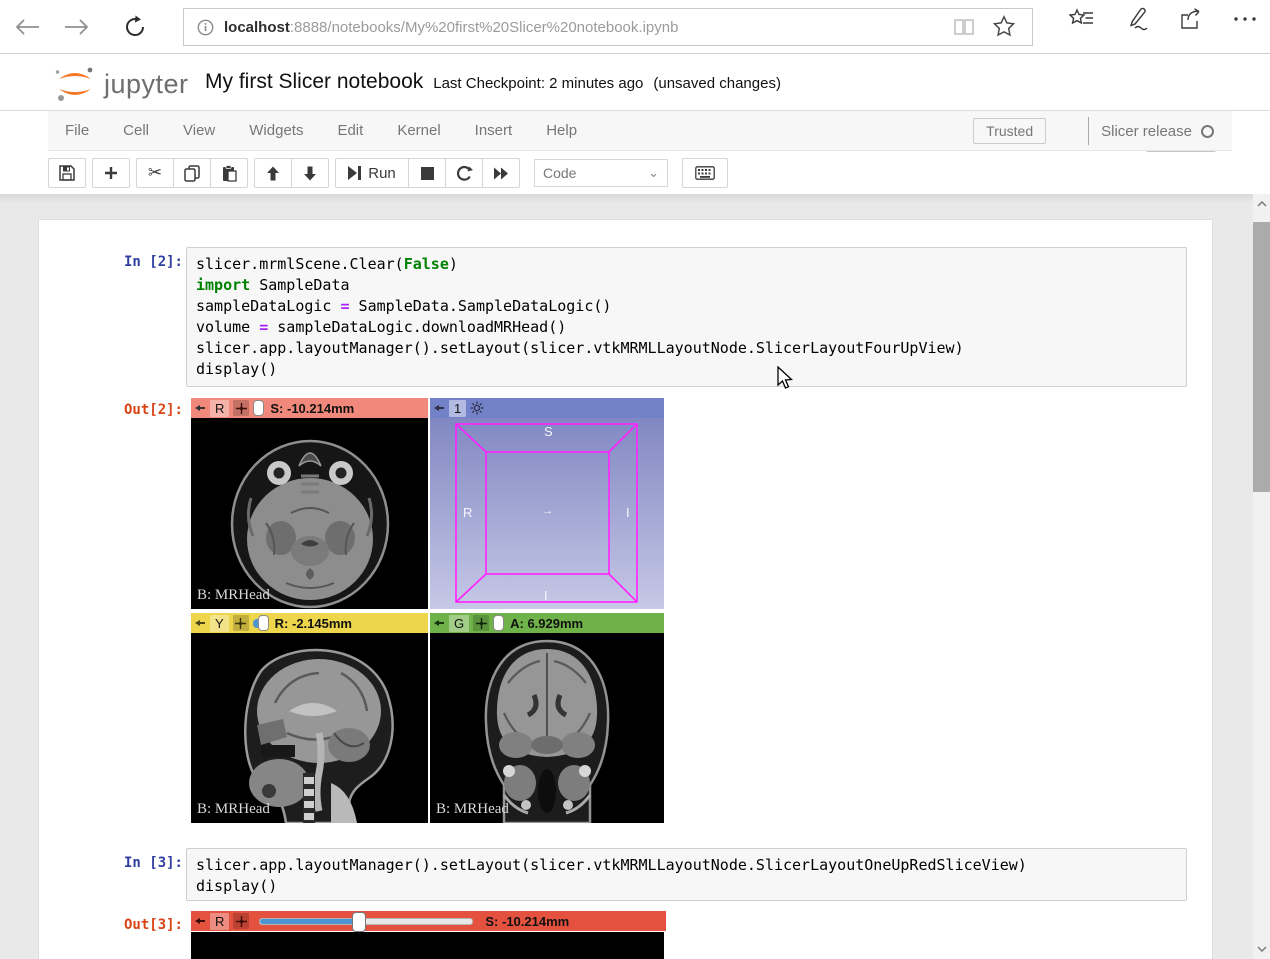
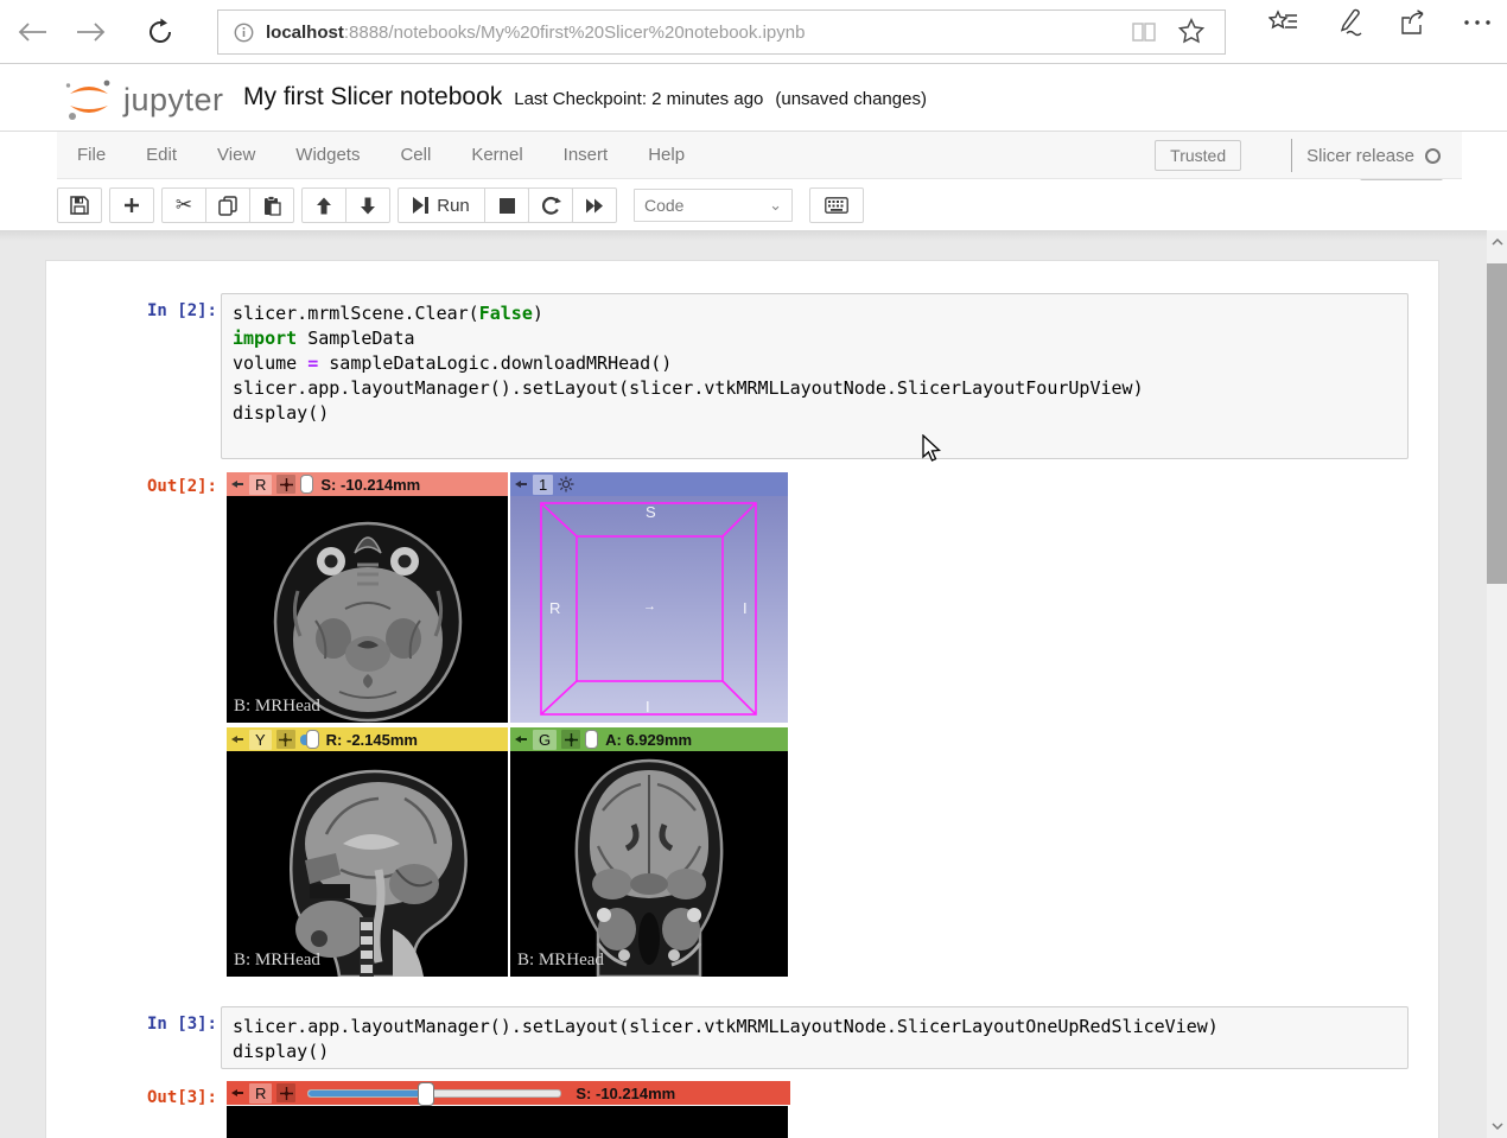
  localhost:8888/notebooks/My%20first%20Slicer%20notebook.ipynb
  jupyter
  My first Slicer notebook
  Last Checkpoint: 2 minutes ago
  (unsaved changes)
  File
- Cell
+ Edit
  View
  Widgets
- Edit
+ Cell
  Kernel
  Insert
  Help
  Trusted
  Slicer release
  ✂
  Run
  Code
  ⌄
  In [2]:
  slicer.mrmlScene.Clear(False)
  import SampleData
- sampleDataLogic = SampleData.SampleDataLogic()
  volume = sampleDataLogic.downloadMRHead()
  slicer.app.layoutManager().setLayout(slicer.vtkMRMLLayoutNode.SlicerLayoutFourUpView)
  display()
  Out[2]:
  R
  S: -10.214mm
  B: MRHead
  1
  S
  R
  I
  I
  →
  Y
  R: -2.145mm
  B: MRHead
  G
  A: 6.929mm
  B: MRHead
  In [3]:
  slicer.app.layoutManager().setLayout(slicer.vtkMRMLLayoutNode.SlicerLayoutOneUpRedSliceView)
  display()
  Out[3]:
  R
  S: -10.214mm
